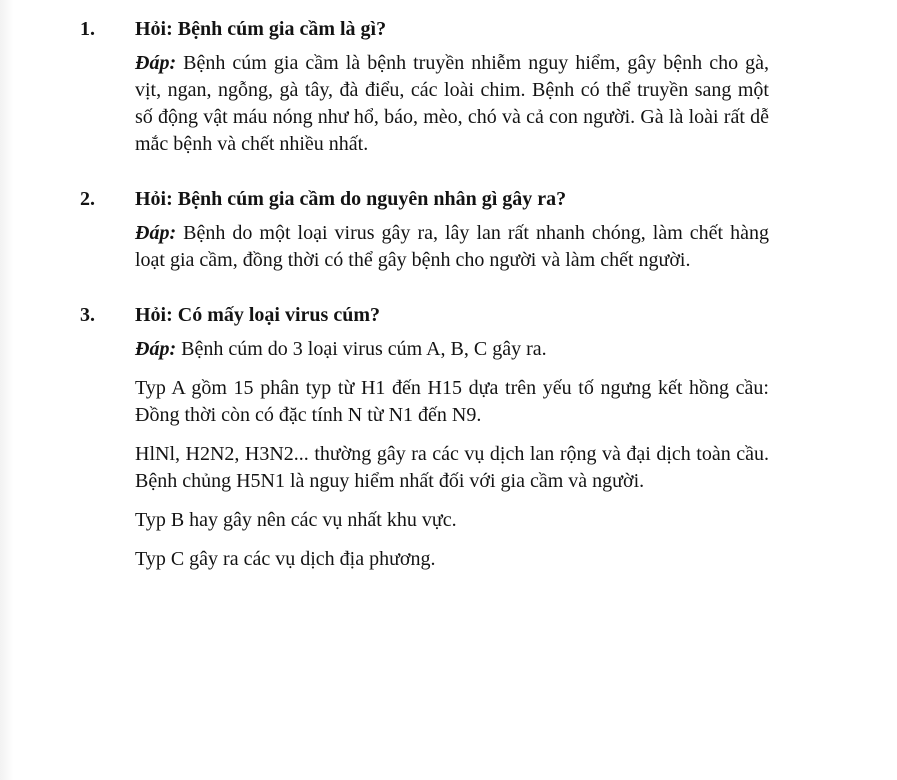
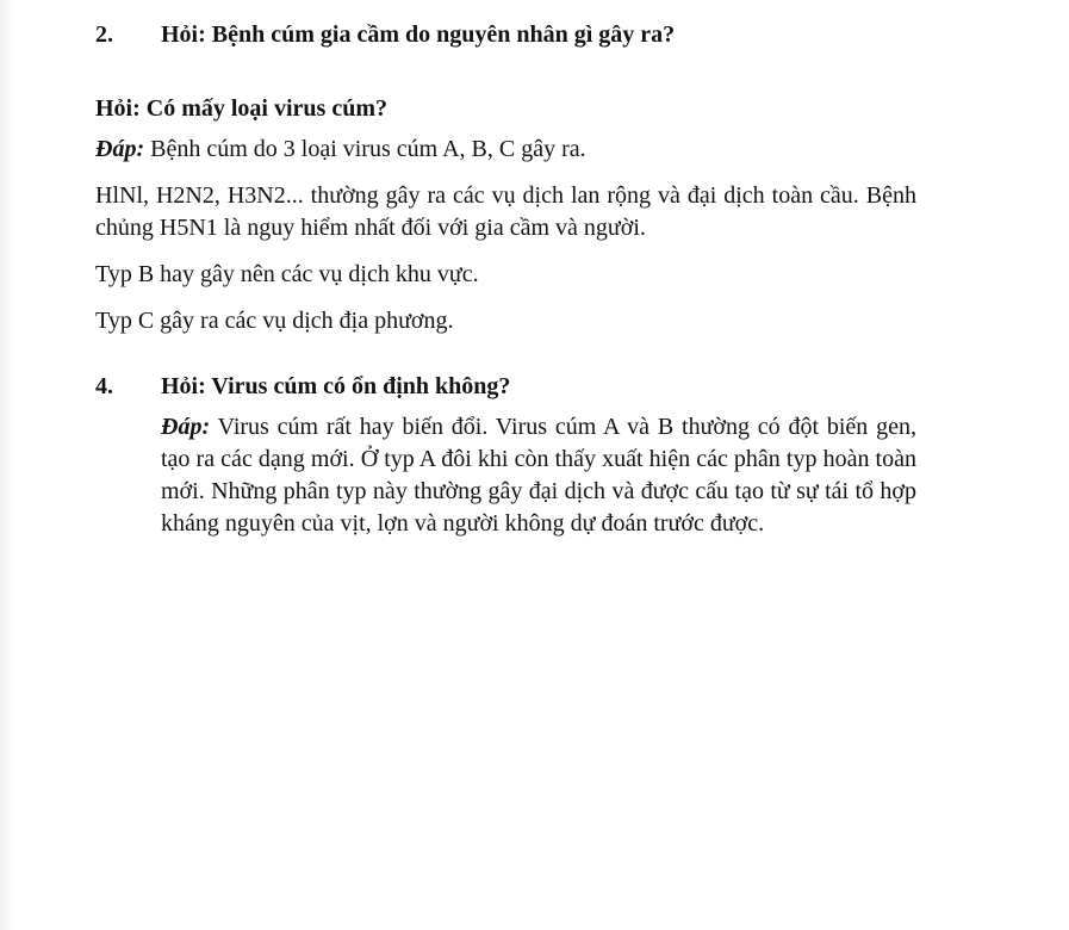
- 1.
- Hỏi: Bệnh cúm gia cầm là gì?
- Đáp: Bệnh cúm gia cầm là bệnh truyền nhiễm nguy hiểm, gây bệnh cho gà, vịt, ngan, ngỗng, gà tây, đà điểu, các loài chim. Bệnh có thể truyền sang một số động vật máu nóng như hổ, báo, mèo, chó và cả con người. Gà là loài rất dễ mắc bệnh và chết nhiều nhất.
  2.
  Hỏi: Bệnh cúm gia cầm do nguyên nhân gì gây ra?
- Đáp: Bệnh do một loại virus gây ra, lây lan rất nhanh chóng, làm chết hàng loạt gia cầm, đồng thời có thể gây bệnh cho người và làm chết người.
- 3.
  Hỏi: Có mấy loại virus cúm?
  Đáp: Bệnh cúm do 3 loại virus cúm A, B, C gây ra.
- Typ A gồm 15 phân typ từ H1 đến H15 dựa trên yếu tố ngưng kết hồng cầu: Đồng thời còn có đặc tính N từ N1 đến N9.
  HlNl, H2N2, H3N2... thường gây ra các vụ dịch lan rộng và đại dịch toàn cầu. Bệnh chủng H5N1 là nguy hiểm nhất đối với gia cầm và người.
- Typ B hay gây nên các vụ nhất khu vực.
+ Typ B hay gây nên các vụ dịch khu vực.
  Typ C gây ra các vụ dịch địa phương.
+ 4.
+ Hỏi: Virus cúm có ổn định không?
+ Đáp: Virus cúm rất hay biến đổi. Virus cúm A và B thường có đột biến gen, tạo ra các dạng mới. Ở typ A đôi khi còn thấy xuất hiện các phân typ hoàn toàn mới. Những phân typ này thường gây đại dịch và được cấu tạo từ sự tái tổ hợp kháng nguyên của vịt, lợn và người không dự đoán trước được.
